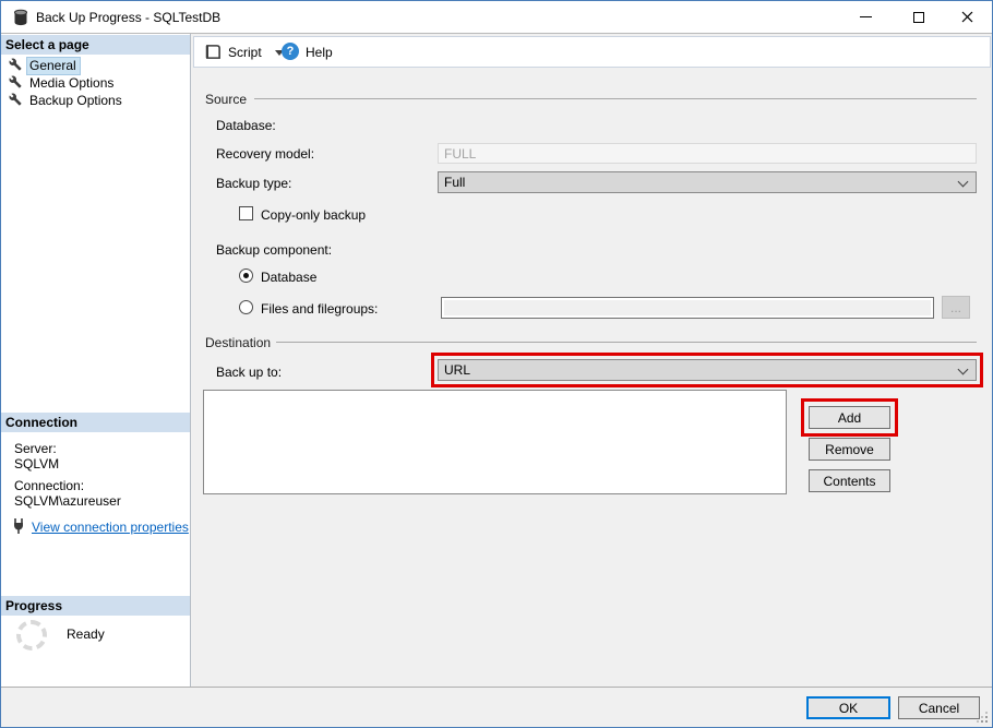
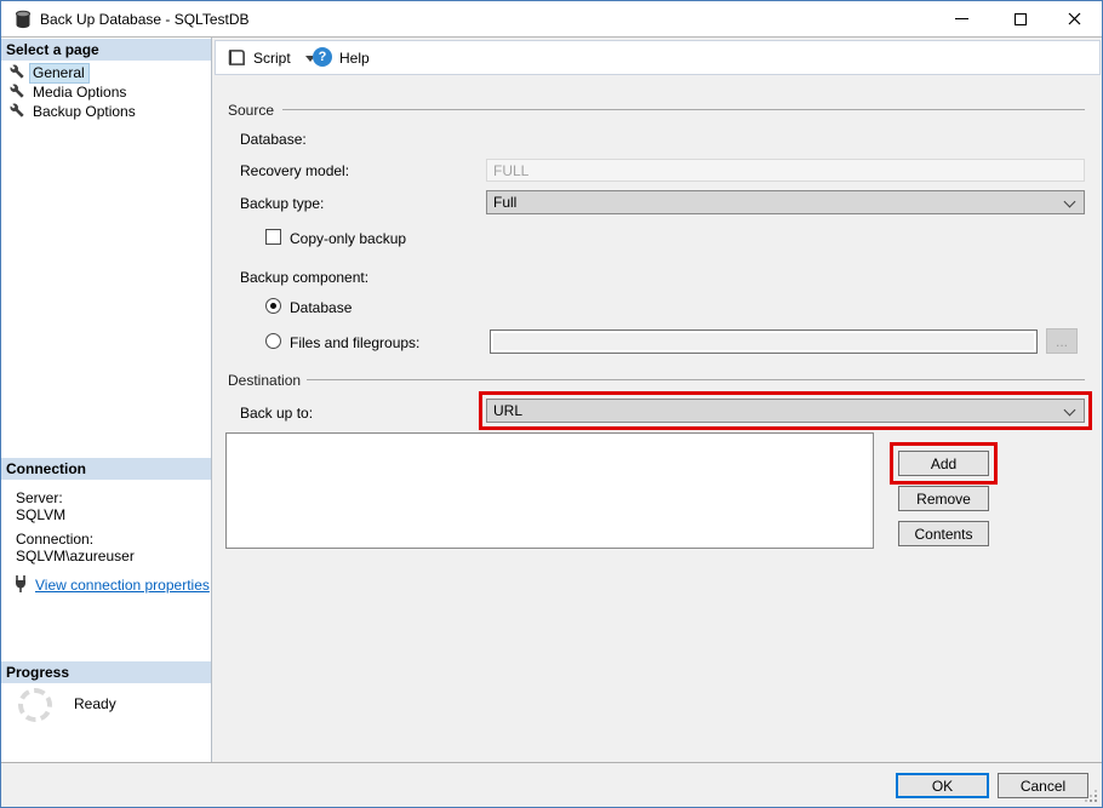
- Back Up Progress - SQLTestDB
+ Back Up Database - SQLTestDB
  Select a page
  General
  Media Options
  Backup Options
  Connection
  Server:
  SQLVM
  Connection:
  SQLVM\azureuser
  View connection properties
  Progress
  Ready
  Script
  Help
  Source
  Database:
  Recovery model:
  FULL
  Backup type:
  Full
  Copy-only backup
  Backup component:
  Database
  Files and filegroups:
  ...
  Destination
  Back up to:
  URL
  Add
  Remove
  Contents
  OK
  Cancel
